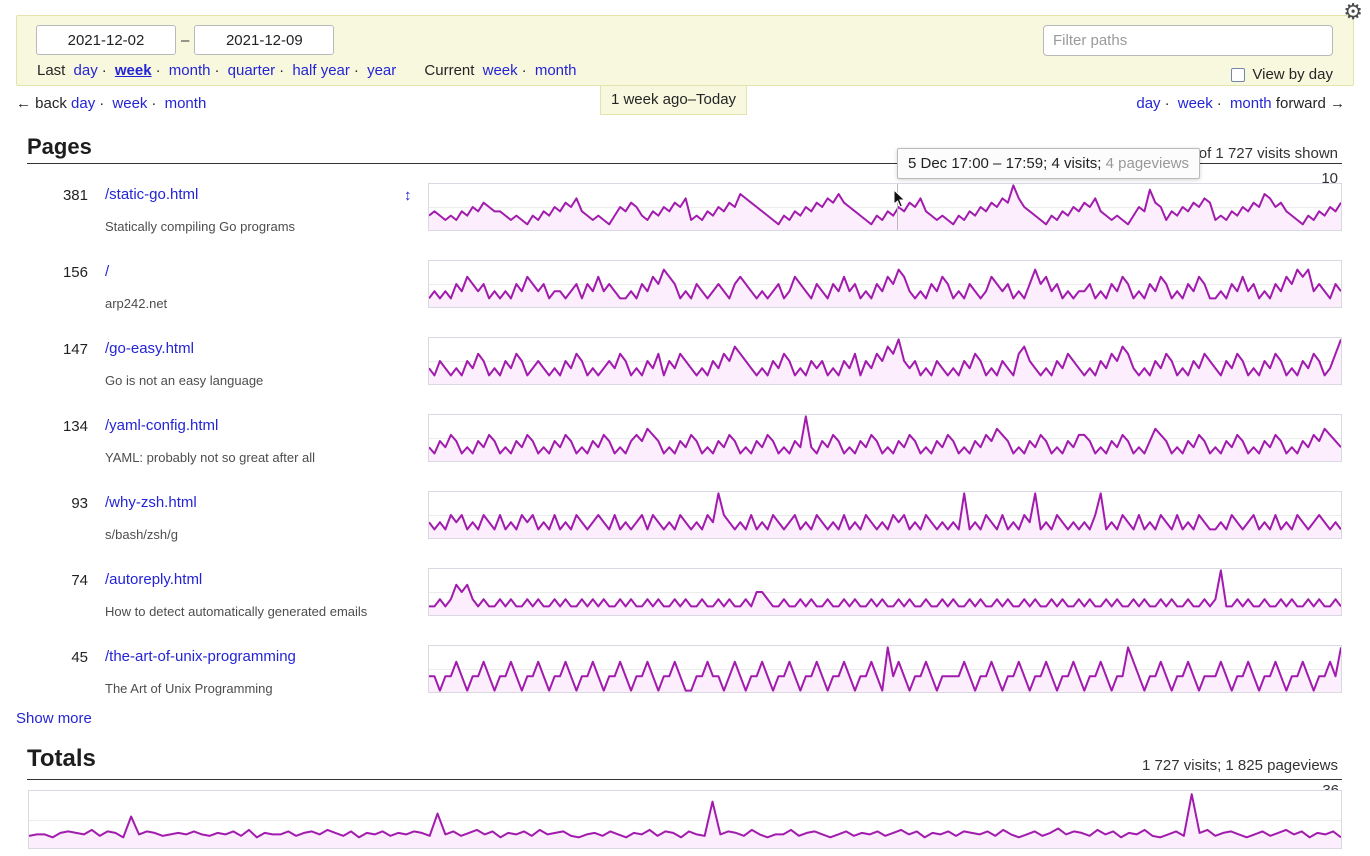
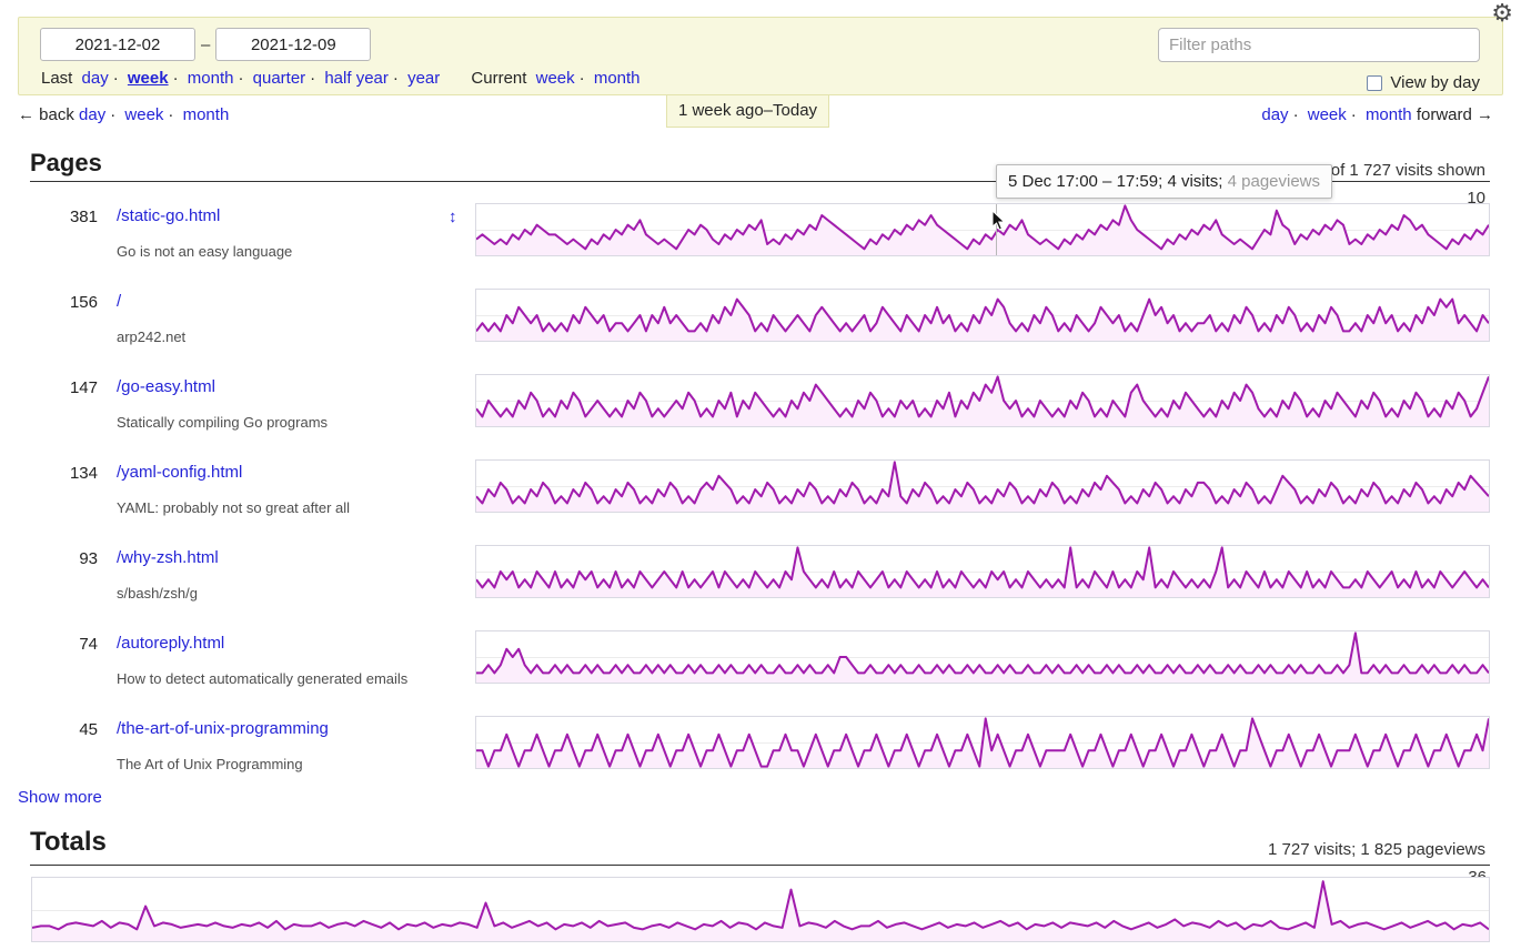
  2021-12-02
  –
  2021-12-09
  Last day · week · month · quarter · half year · year Current week · month
  Filter paths
  View by day
  ⚙
  1 week ago–Today
  ← back day · week · month
  day · week · month forward →
  Pages
  of 1 727 visits shown
  381
  /static-go.html
  ↕
- Statically compiling Go programs
+ Go is not an easy language
  10
  156
  /
  arp242.net
  147
  /go-easy.html
- Go is not an easy language
+ Statically compiling Go programs
  134
  /yaml-config.html
  YAML: probably not so great after all
  93
  /why-zsh.html
  s/bash/zsh/g
  74
  /autoreply.html
  How to detect automatically generated emails
  45
  /the-art-of-unix-programming
  The Art of Unix Programming
  Show more
  Totals
  1 727 visits; 1 825 pageviews
  5 Dec 17:00 – 17:59; 4 visits; 4 pageviews
